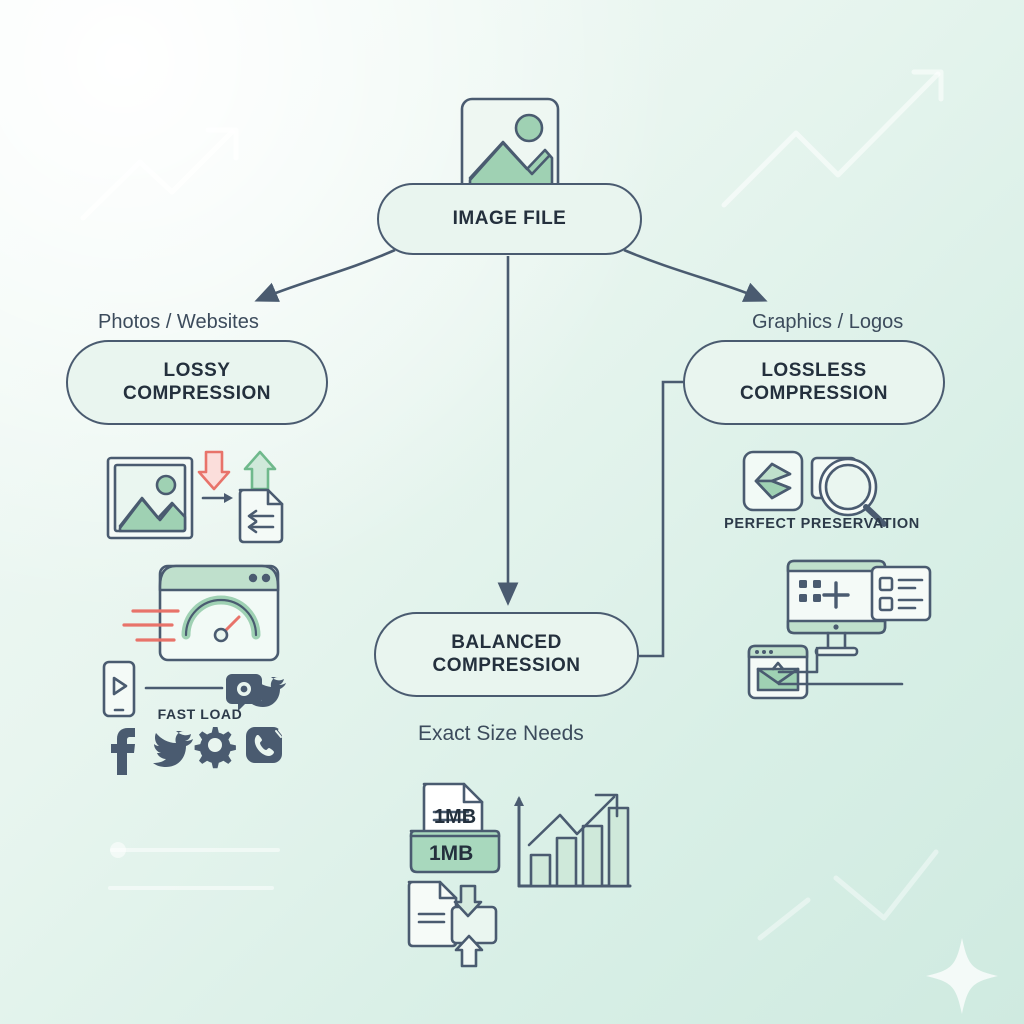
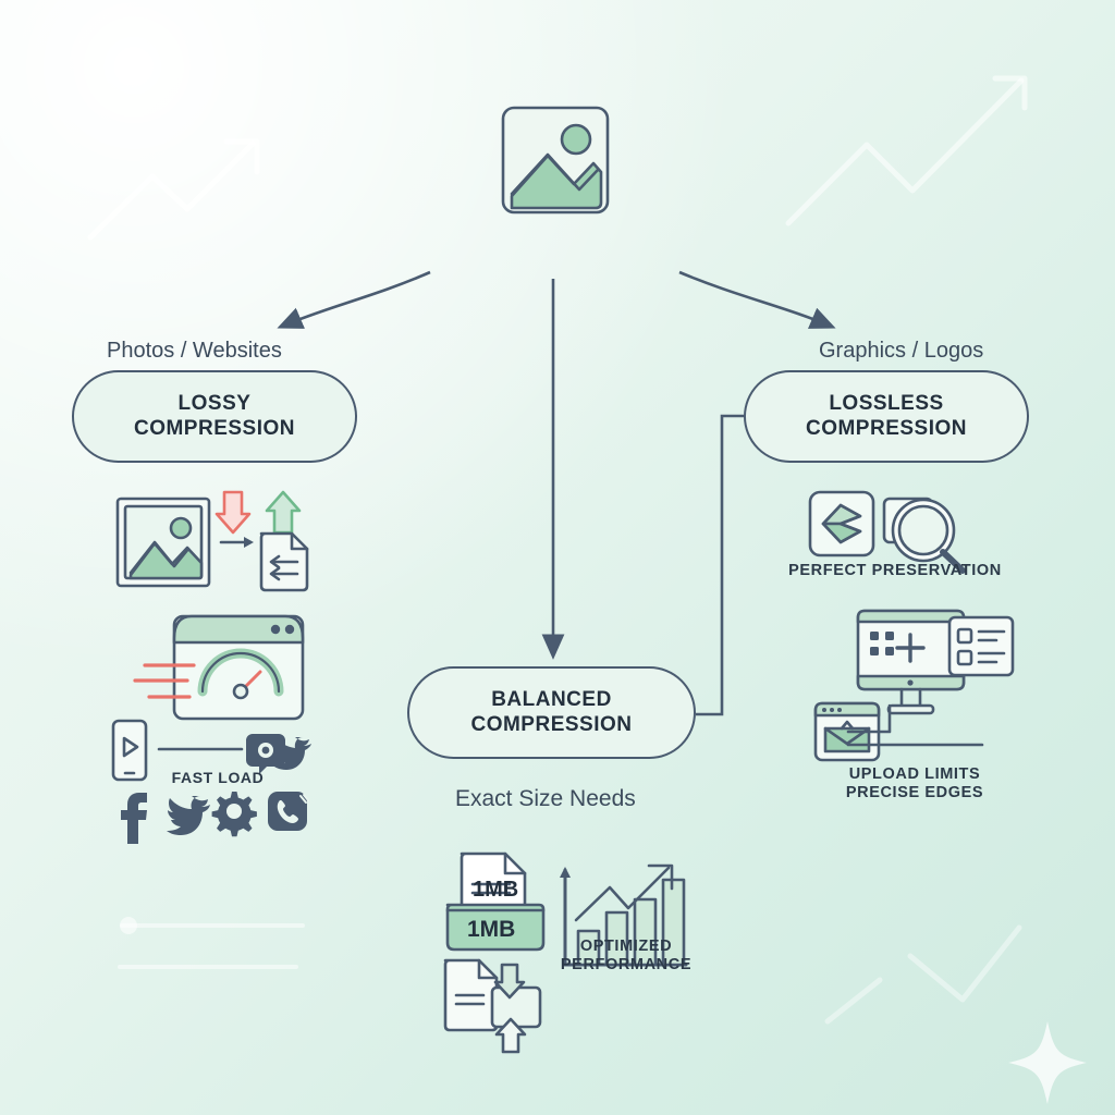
- IMAGE FILE
  LOSSY
  COMPRESSION
  LOSSLESS
  COMPRESSION
  BALANCED
  COMPRESSION
  Photos / Websites
  Graphics / Logos
  Exact Size Needs
  FAST LOAD
  PERFECT PRESERVATION
+ UPLOAD LIMITS
+ PRECISE EDGES
+ OPTIMIZED
+ PERFORMANCE
  1MB
  1MB
